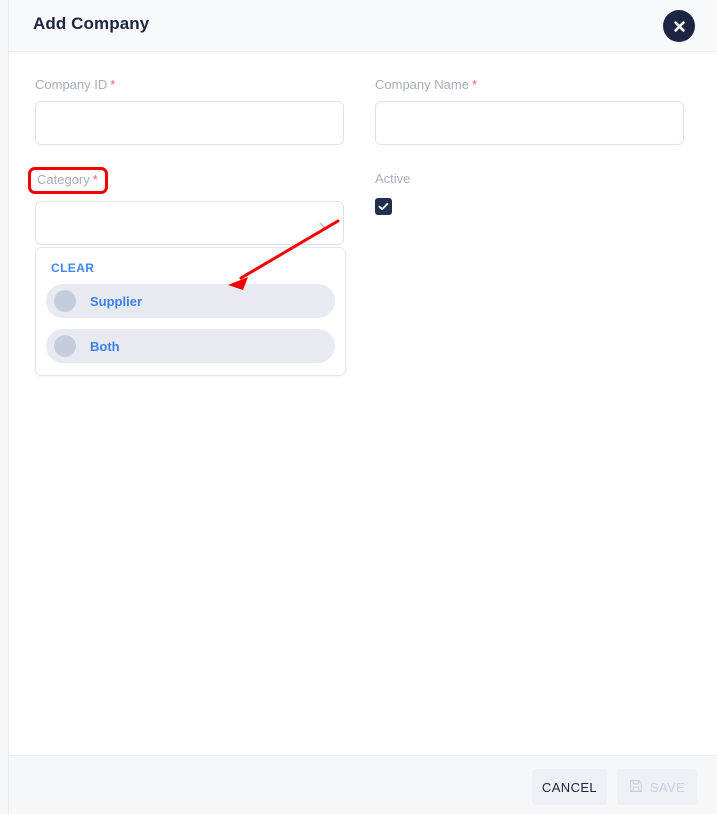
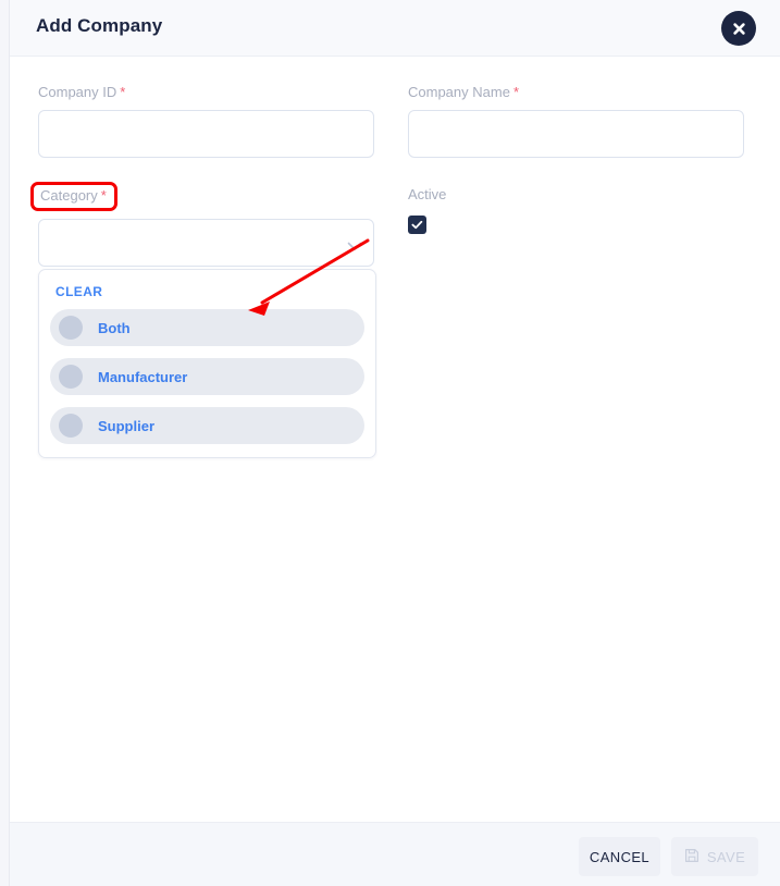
  Add Company
  Company ID *
  Company Name *
  Category *
  Active
  CLEAR
- Supplier
+ Both
+ Manufacturer
- Both
+ Supplier
  CANCEL
  SAVE
